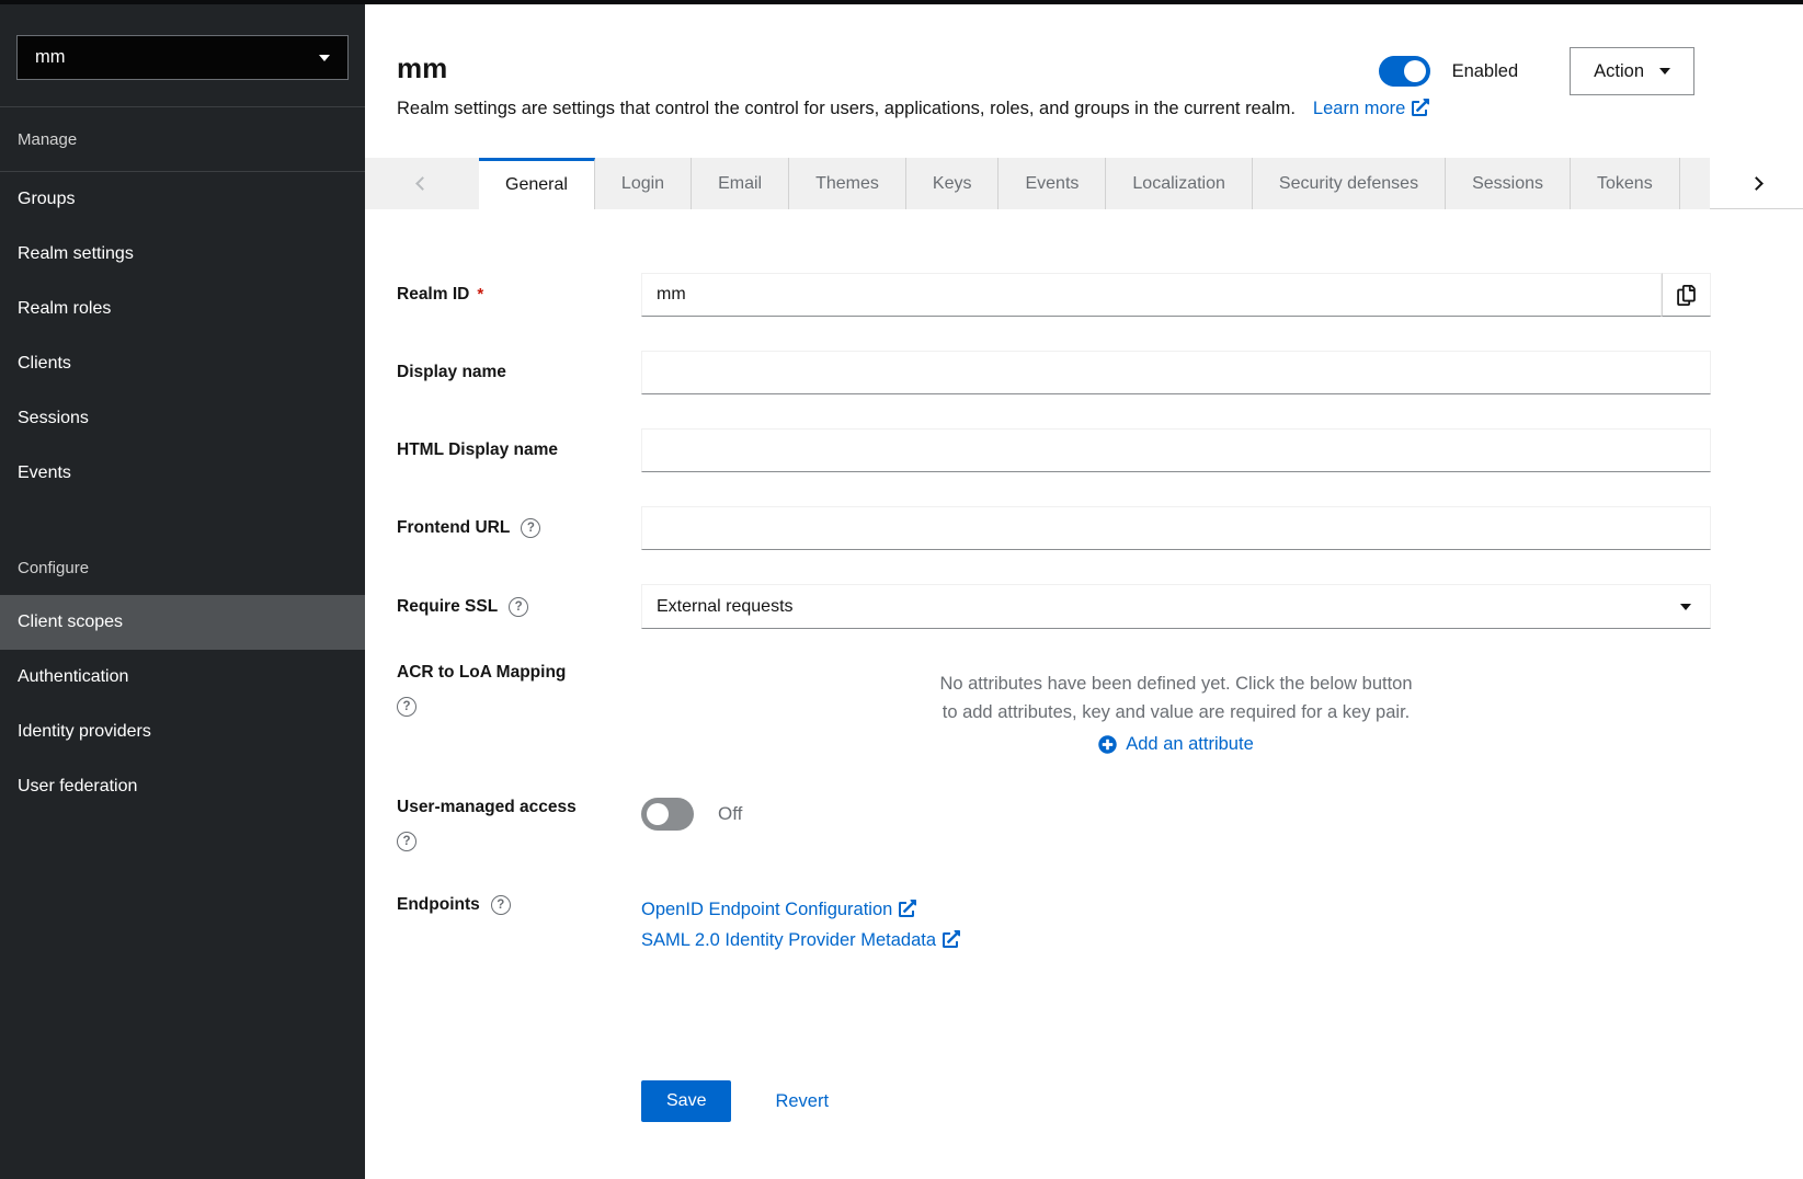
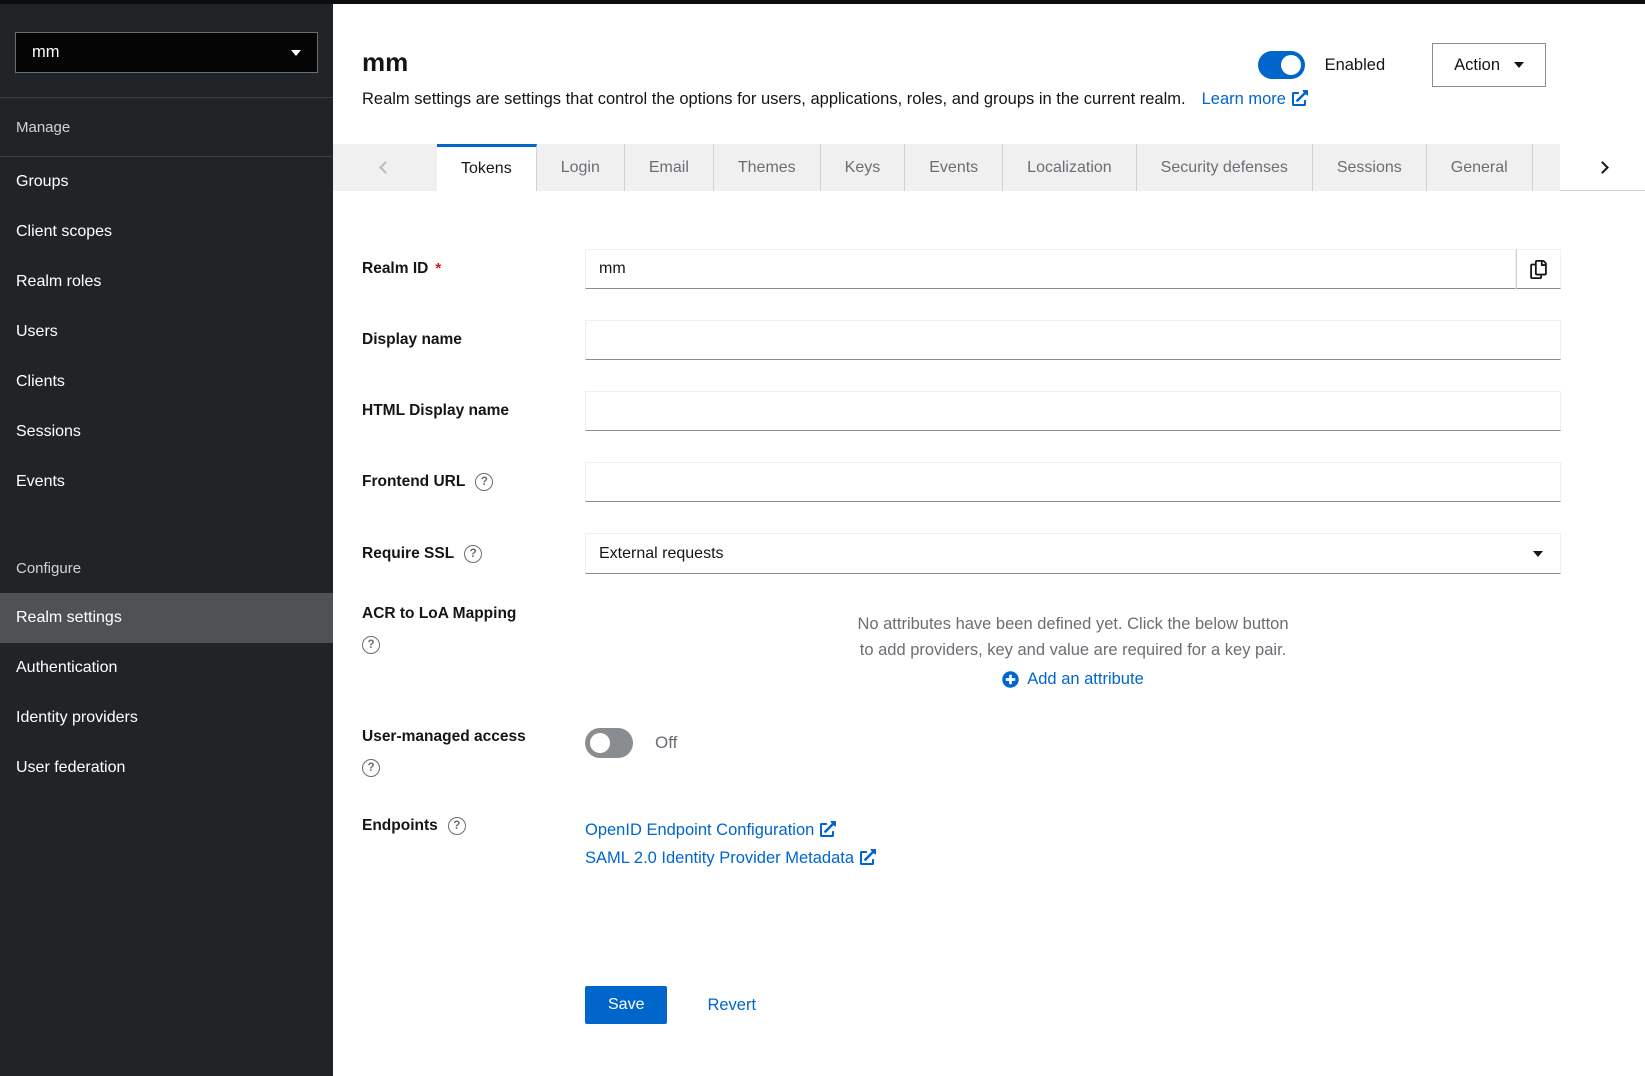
  mm
  Manage
  Groups
- Realm settings
+ Client scopes
  Realm roles
+ Users
  Clients
  Sessions
  Events
  Configure
- Client scopes
+ Realm settings
  Authentication
  Identity providers
  User federation
  mm
- Realm settings are settings that control the control for users, applications, roles, and groups in the current realm. Learn more
+ Realm settings are settings that control the options for users, applications, roles, and groups in the current realm. Learn more
  Enabled
  Action
- General
+ Tokens
  Login
  Email
  Themes
  Keys
  Events
  Localization
  Security defenses
  Sessions
- Tokens
+ General
  Realm ID
  *
  mm
  Display name
  HTML Display name
  Frontend URL
  ?
  Require SSL
  ?
  External requests
  ACR to LoA Mapping
  ?
- No attributes have been defined yet. Click the below button to add attributes, key and value are required for a key pair.
+ No attributes have been defined yet. Click the below button to add providers, key and value are required for a key pair.
  Add an attribute
  User-managed access
  ?
  Off
  Endpoints
  ?
  OpenID Endpoint Configuration
  SAML 2.0 Identity Provider Metadata
  Save
  Revert
